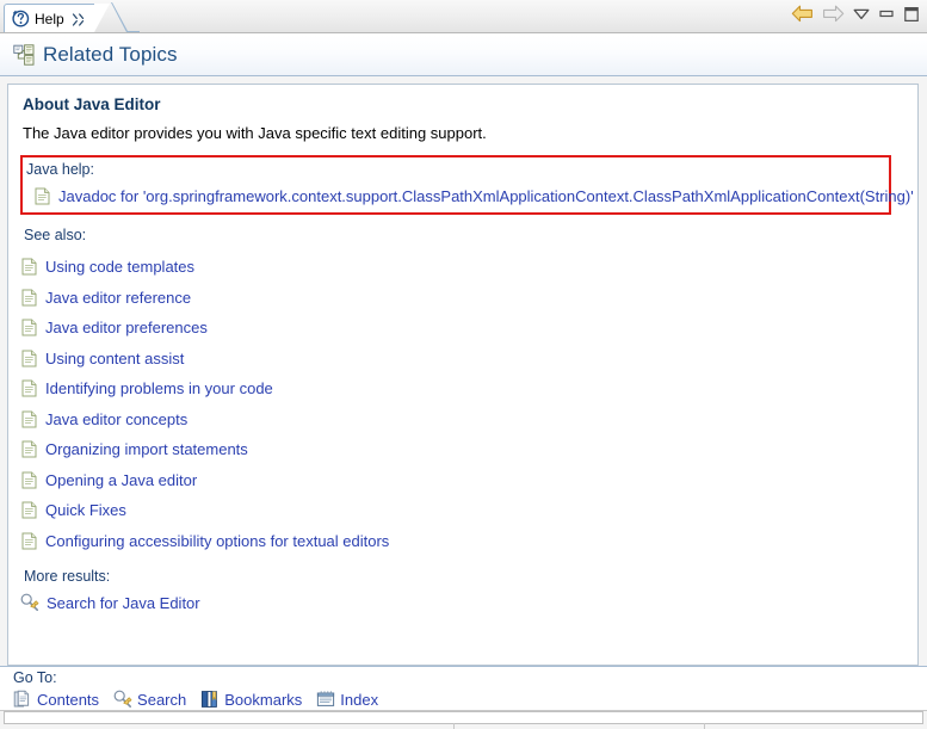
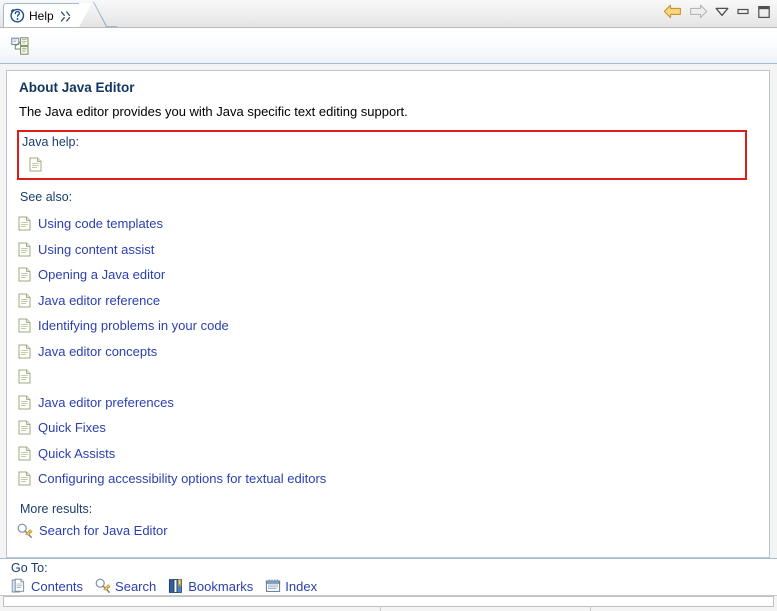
  Help
- Related Topics
  About Java Editor
  The Java editor provides you with Java specific text editing support.
  Java help:
- Javadoc for 'org.springframework.context.support.ClassPathXmlApplicationContext.ClassPathXmlApplicationContext(String)'
  See also:
  Using code templates
- Java editor reference
+ Using content assist
- Java editor preferences
+ Opening a Java editor
- Using content assist
+ Java editor reference
  Identifying problems in your code
  Java editor concepts
- Organizing import statements
- Opening a Java editor
+ Java editor preferences
  Quick Fixes
+ Quick Assists
  Configuring accessibility options for textual editors
  More results:
  Search for Java Editor
  Go To:
  Contents
  Search
  Bookmarks
  Index
